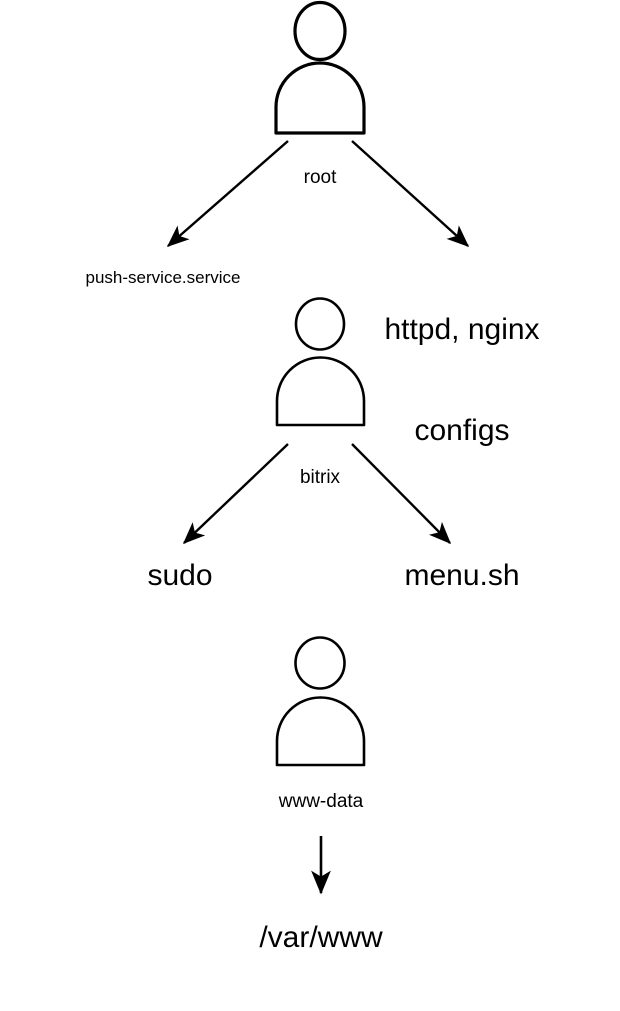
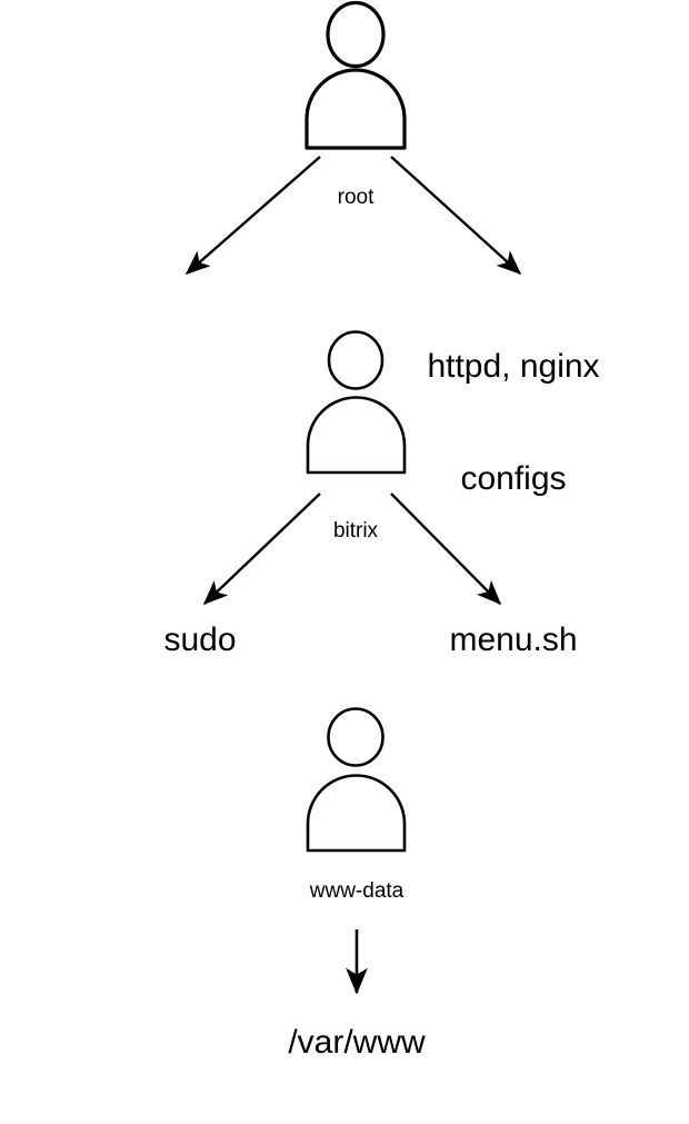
  root
- push-service.service
  httpd, nginx
  configs
  bitrix
  sudo
  menu.sh
  www-data
  /var/www
